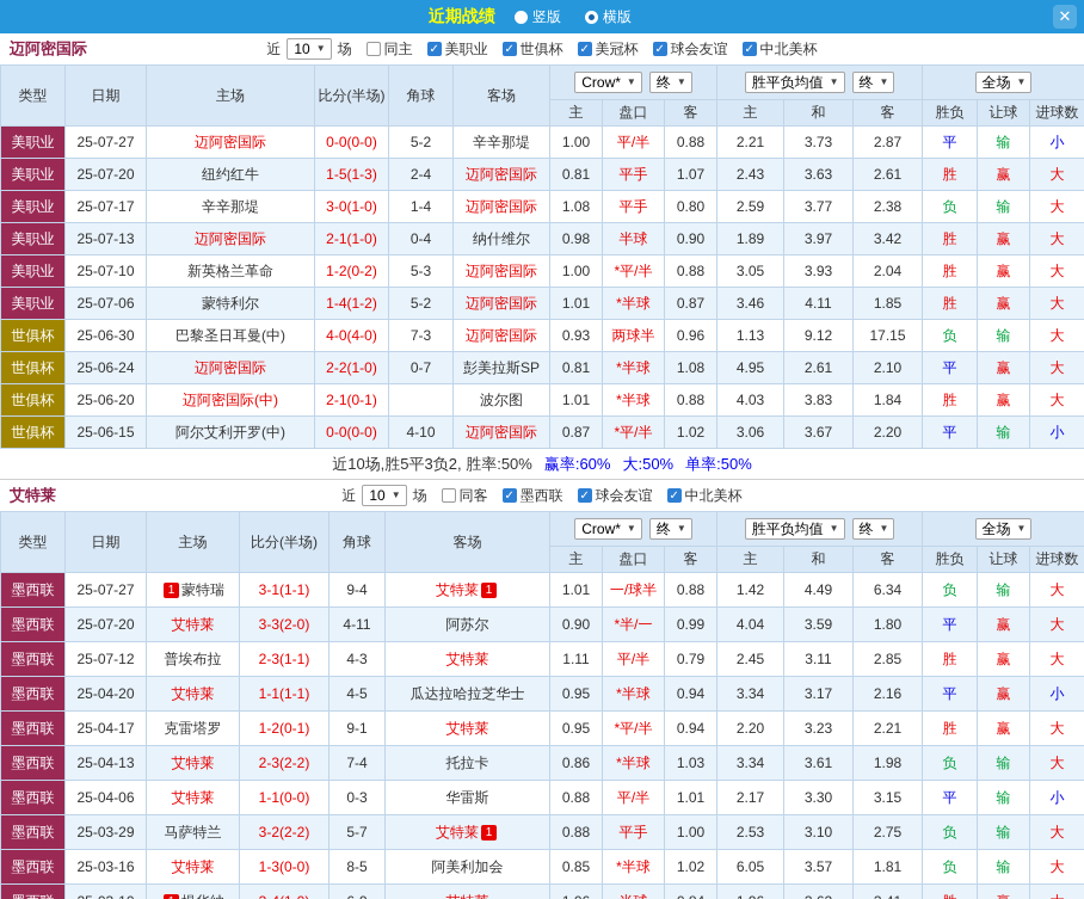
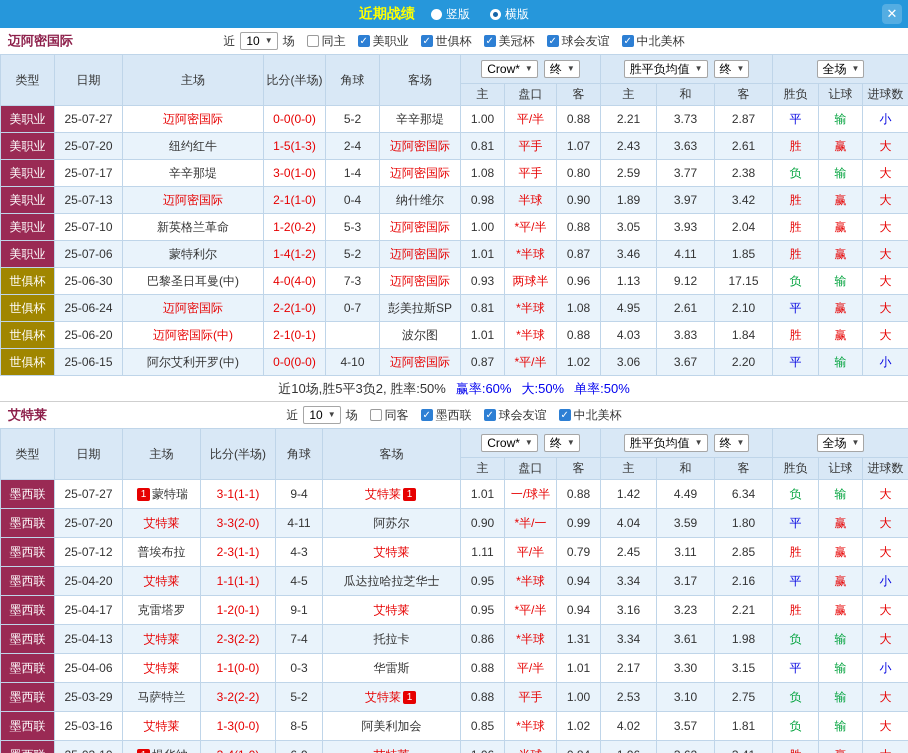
  近期战绩
  竖版
  横版
  ✕
  迈阿密国际
  近
  10
  ▼
  场
  同主
  ✓
  美职业
  ✓
  世俱杯
  ✓
  美冠杯
  ✓
  球会友谊
  ✓
  中北美杯
  类型	日期	主场	比分(半场)	角球	客场	Crow* ▼ 终 ▼	胜平负均值 ▼ 终 ▼	全场 ▼
  主	盘口	客	主	和	客	胜负	让球	进球数
  美职业	25-07-27	迈阿密国际	0-0(0-0)	5-2	辛辛那堤	1.00	平/半	0.88	2.21	3.73	2.87	平	输	小
  美职业	25-07-20	纽约红牛	1-5(1-3)	2-4	迈阿密国际	0.81	平手	1.07	2.43	3.63	2.61	胜	赢	大
  美职业	25-07-17	辛辛那堤	3-0(1-0)	1-4	迈阿密国际	1.08	平手	0.80	2.59	3.77	2.38	负	输	大
  美职业	25-07-13	迈阿密国际	2-1(1-0)	0-4	纳什维尔	0.98	半球	0.90	1.89	3.97	3.42	胜	赢	大
  美职业	25-07-10	新英格兰革命	1-2(0-2)	5-3	迈阿密国际	1.00	*平/半	0.88	3.05	3.93	2.04	胜	赢	大
  美职业	25-07-06	蒙特利尔	1-4(1-2)	5-2	迈阿密国际	1.01	*半球	0.87	3.46	4.11	1.85	胜	赢	大
  世俱杯	25-06-30	巴黎圣日耳曼(中)	4-0(4-0)	7-3	迈阿密国际	0.93	两球半	0.96	1.13	9.12	17.15	负	输	大
  世俱杯	25-06-24	迈阿密国际	2-2(1-0)	0-7	彭美拉斯SP	0.81	*半球	1.08	4.95	2.61	2.10	平	赢	大
  世俱杯	25-06-20	迈阿密国际(中)	2-1(0-1)		波尔图	1.01	*半球	0.88	4.03	3.83	1.84	胜	赢	大
  世俱杯	25-06-15	阿尔艾利开罗(中)	0-0(0-0)	4-10	迈阿密国际	0.87	*平/半	1.02	3.06	3.67	2.20	平	输	小
  近10场,胜5平3负2, 胜率:50% 赢率:60% 大:50% 单率:50%
  艾特莱
  近
  10
  ▼
  场
  同客
  ✓
  墨西联
  ✓
  球会友谊
  ✓
  中北美杯
  类型	日期	主场	比分(半场)	角球	客场	Crow* ▼ 终 ▼	胜平负均值 ▼ 终 ▼	全场 ▼
  主	盘口	客	主	和	客	胜负	让球	进球数
  墨西联	25-07-27	1 蒙特瑞	3-1(1-1)	9-4	艾特莱 1	1.01	一/球半	0.88	1.42	4.49	6.34	负	输	大
  墨西联	25-07-20	艾特莱	3-3(2-0)	4-11	阿苏尔	0.90	*半/一	0.99	4.04	3.59	1.80	平	赢	大
  墨西联	25-07-12	普埃布拉	2-3(1-1)	4-3	艾特莱	1.11	平/半	0.79	2.45	3.11	2.85	胜	赢	大
  墨西联	25-04-20	艾特莱	1-1(1-1)	4-5	瓜达拉哈拉芝华士	0.95	*半球	0.94	3.34	3.17	2.16	平	赢	小
- 墨西联	25-04-17	克雷塔罗	1-2(0-1)	9-1	艾特莱	0.95	*平/半	0.94	2.20	3.23	2.21	胜	赢	大
+ 墨西联	25-04-17	克雷塔罗	1-2(0-1)	9-1	艾特莱	0.95	*平/半	0.94	3.16	3.23	2.21	胜	赢	大
- 墨西联	25-04-13	艾特莱	2-3(2-2)	7-4	托拉卡	0.86	*半球	1.03	3.34	3.61	1.98	负	输	大
+ 墨西联	25-04-13	艾特莱	2-3(2-2)	7-4	托拉卡	0.86	*半球	1.31	3.34	3.61	1.98	负	输	大
  墨西联	25-04-06	艾特莱	1-1(0-0)	0-3	华雷斯	0.88	平/半	1.01	2.17	3.30	3.15	平	输	小
- 墨西联	25-03-29	马萨特兰	3-2(2-2)	5-7	艾特莱 1	0.88	平手	1.00	2.53	3.10	2.75	负	输	大
+ 墨西联	25-03-29	马萨特兰	3-2(2-2)	5-2	艾特莱 1	0.88	平手	1.00	2.53	3.10	2.75	负	输	大
- 墨西联	25-03-16	艾特莱	1-3(0-0)	8-5	阿美利加会	0.85	*半球	1.02	6.05	3.57	1.81	负	输	大
+ 墨西联	25-03-16	艾特莱	1-3(0-0)	8-5	阿美利加会	0.85	*半球	1.02	4.02	3.57	1.81	负	输	大
